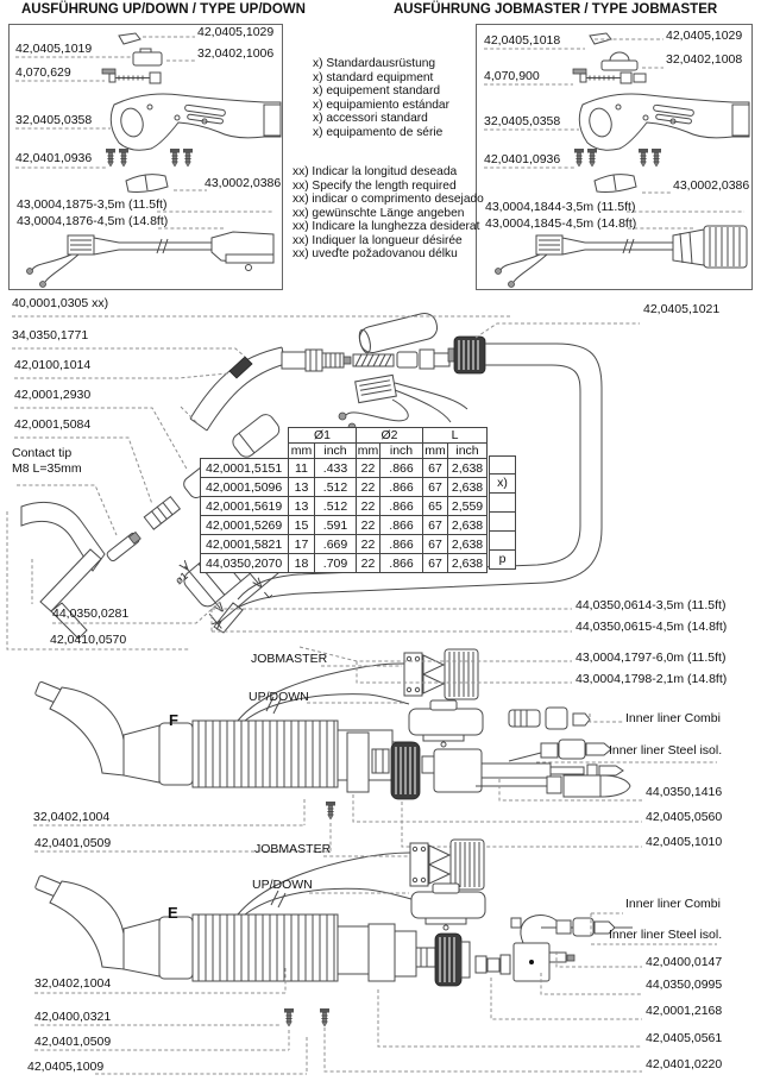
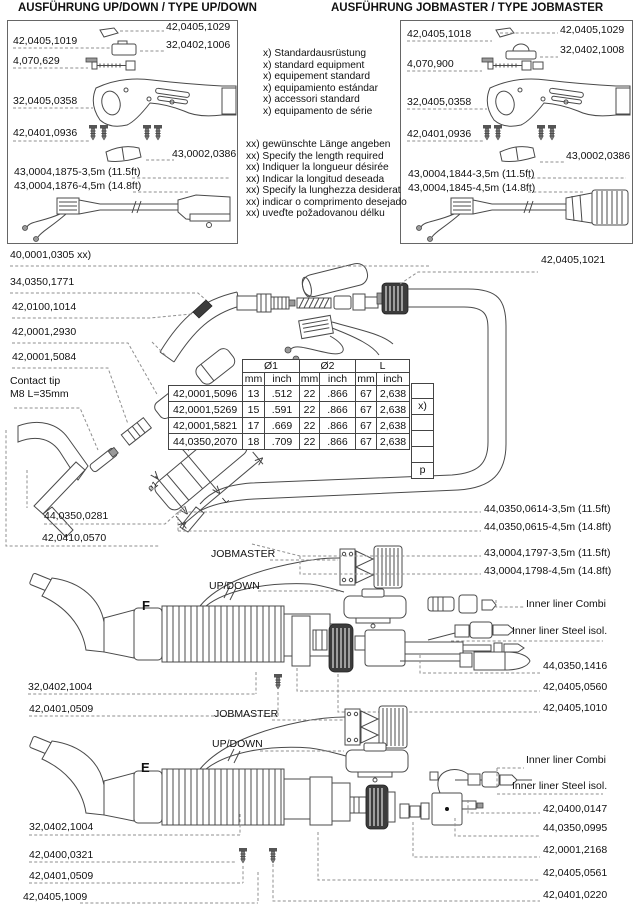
  AUSFÜHRUNG UP/DOWN / TYPE UP/DOWN
  AUSFÜHRUNG JOBMASTER / TYPE JOBMASTER
  42,0405,1029
  42,0405,1019
  32,0402,1006
  4,070,629
  32,0405,0358
  42,0401,0936
  43,0002,0386
  43,0004,1875-3,5m (11.5ft)
  43,0004,1876-4,5m (14.8ft)
  42,0405,1018
  42,0405,1029
  32,0402,1008
  4,070,900
  32,0405,0358
  42,0401,0936
  43,0002,0386
  43,0004,1844-3,5m (11.5ft)
  43,0004,1845-4,5m (14.8ft)
  x) Standardausrüstung
  x) standard equipment
  x) equipement standard
  x) equipamiento estándar
  x) accessori standard
  x) equipamento de série
- xx) Indicar la longitud deseada
+ xx) gewünschte Länge angeben
  xx) Specify the length required
- xx) indicar o comprimento desejado
+ xx) Indiquer la longueur désirée
- xx) gewünschte Länge angeben
+ xx) Indicar la longitud deseada
- xx) Indicare la lunghezza desiderat
+ xx) Specify la lunghezza desiderat
- xx) Indiquer la longueur désirée
+ xx) indicar o comprimento desejado
  xx) uveďte požadovanou délku
  40,0001,0305 xx)
  34,0350,1771
  42,0100,1014
  42,0001,2930
  42,0001,5084
  Contact tip
  M8 L=35mm
  42,0405,1021
  44,0350,0281
  42,0410,0570
  44,0350,0614-3,5m (11.5ft)
  44,0350,0615-4,5m (14.8ft)
  	Ø1	Ø2	L
  	mm	inch	mm	inch	mm	inch
- 42,0001,5151	11	.433	22	.866	67	2,638
  42,0001,5096	13	.512	22	.866	67	2,638
- 42,0001,5619	13	.512	22	.866	65	2,559
  42,0001,5269	15	.591	22	.866	67	2,638
  42,0001,5821	17	.669	22	.866	67	2,638
  44,0350,2070	18	.709	22	.866	67	2,638
  x)
  p
- 43,0004,1797-6,0m (11.5ft)
+ 43,0004,1797-3,5m (11.5ft)
- 43,0004,1798-2,1m (14.8ft)
+ 43,0004,1798-4,5m (14.8ft)
  JOBMASTER
  UP/DOWN
  F
  Inner liner Combi
  Inner liner Steel isol.
  44,0350,1416
  42,0405,0560
  42,0405,1010
  32,0402,1004
  42,0401,0509
  JOBMASTER
  UP/DOWN
  E
  Inner liner Combi
  Inner liner Steel isol.
  42,0400,0147
  44,0350,0995
  42,0001,2168
  42,0405,0561
  42,0401,0220
  32,0402,1004
  42,0400,0321
  42,0401,0509
  42,0405,1009
